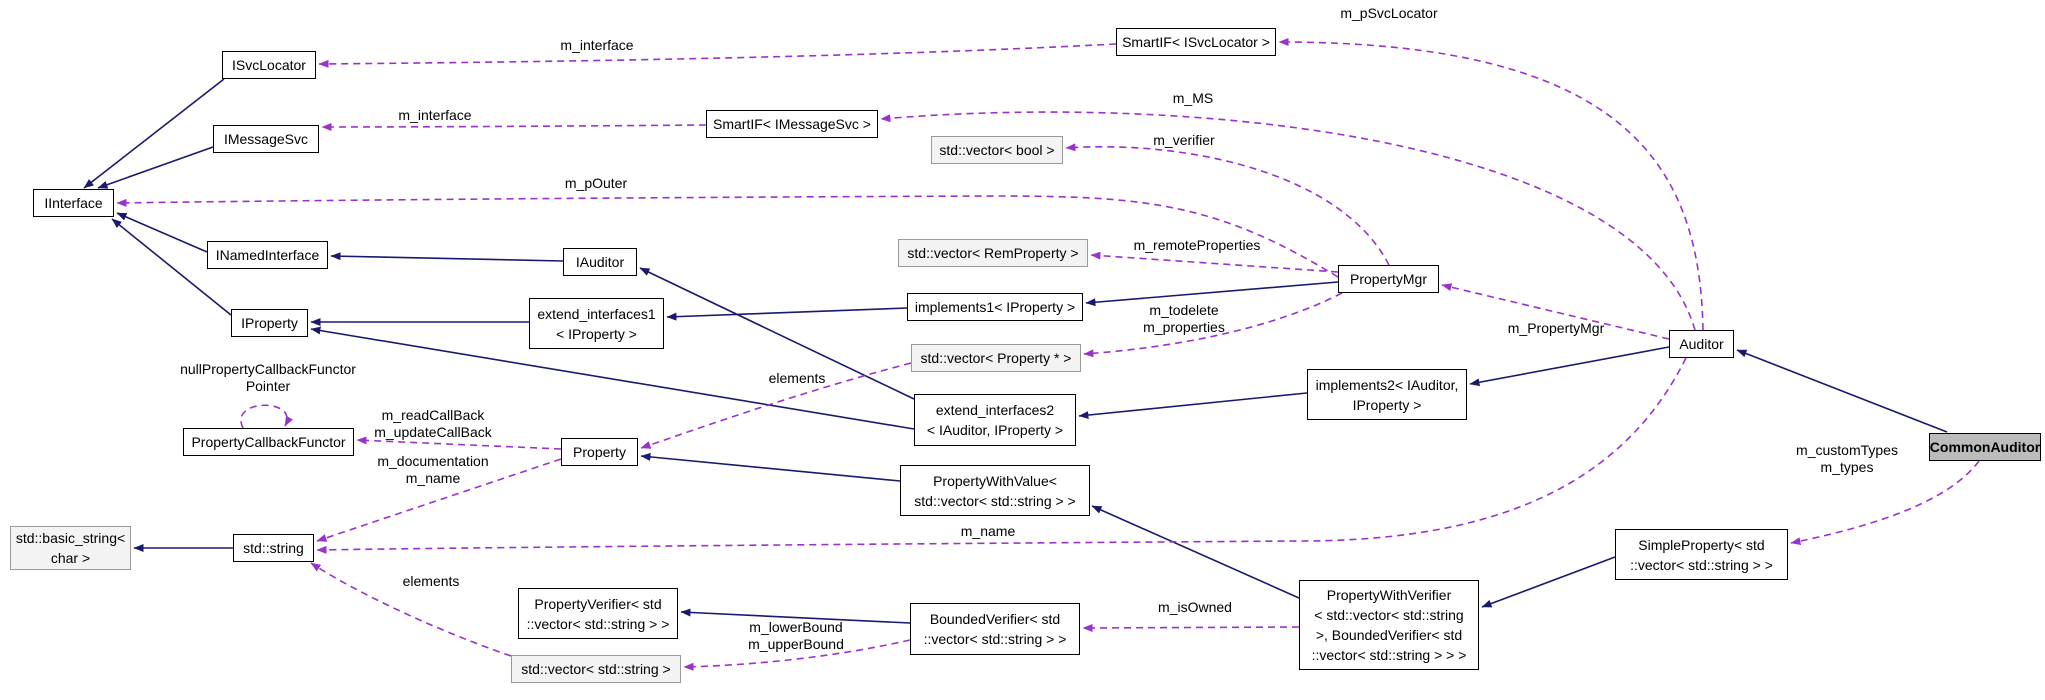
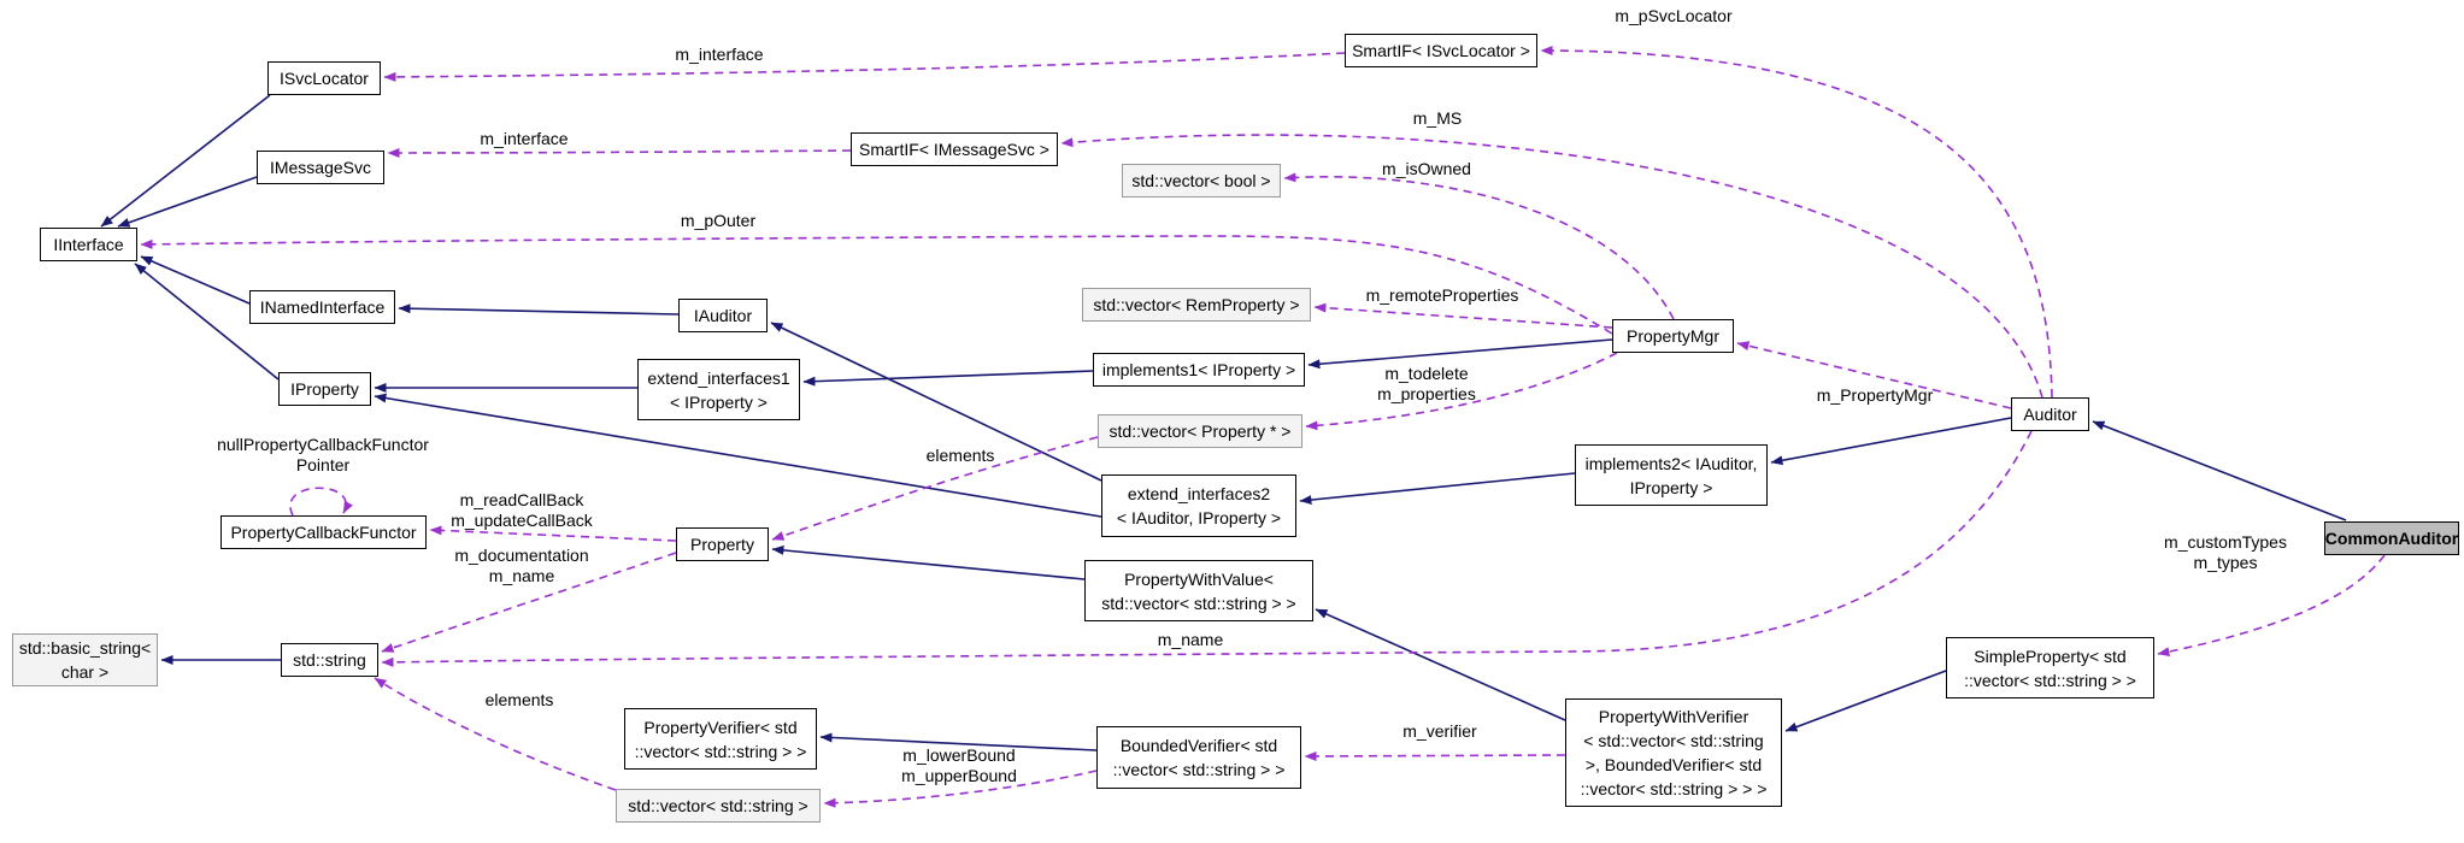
  m_interface
  m_pSvcLocator
  m_interface
  m_MS
- m_verifier
+ m_isOwned
  m_pOuter
  m_remoteProperties
  m_todelete
  m_properties
  m_PropertyMgr
  elements
  m_readCallBack
  m_updateCallBack
  nullPropertyCallbackFunctor
  Pointer
  m_documentation
  m_name
  m_name
  m_customTypes
  m_types
- m_isOwned
+ m_verifier
  m_lowerBound
  m_upperBound
  elements
  IInterface
  ISvcLocator
  IMessageSvc
  INamedInterface
  IProperty
  PropertyCallbackFunctor
  std::basic_string<
  char >
  std::string
  SmartIF< ISvcLocator >
  SmartIF< IMessageSvc >
  std::vector< bool >
  IAuditor
  extend_interfaces1
  < IProperty >
  std::vector< RemProperty >
  implements1< IProperty >
  std::vector< Property * >
  extend_interfaces2
  < IAuditor, IProperty >
  PropertyMgr
  implements2< IAuditor,
  IProperty >
  Property
  PropertyWithValue<
  std::vector< std::string > >
  Auditor
  CommonAuditor
  SimpleProperty< std
  ::vector< std::string > >
  PropertyVerifier< std
  ::vector< std::string > >
  BoundedVerifier< std
  ::vector< std::string > >
  std::vector< std::string >
  PropertyWithVerifier
  < std::vector< std::string
  >, BoundedVerifier< std
  ::vector< std::string > > >
